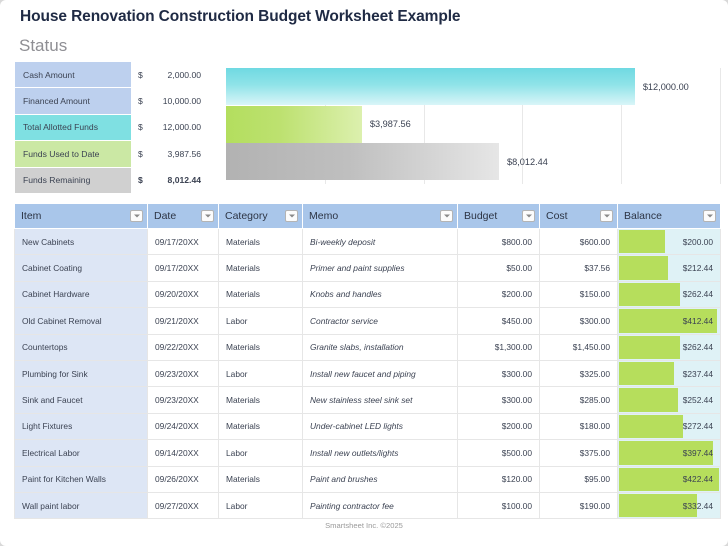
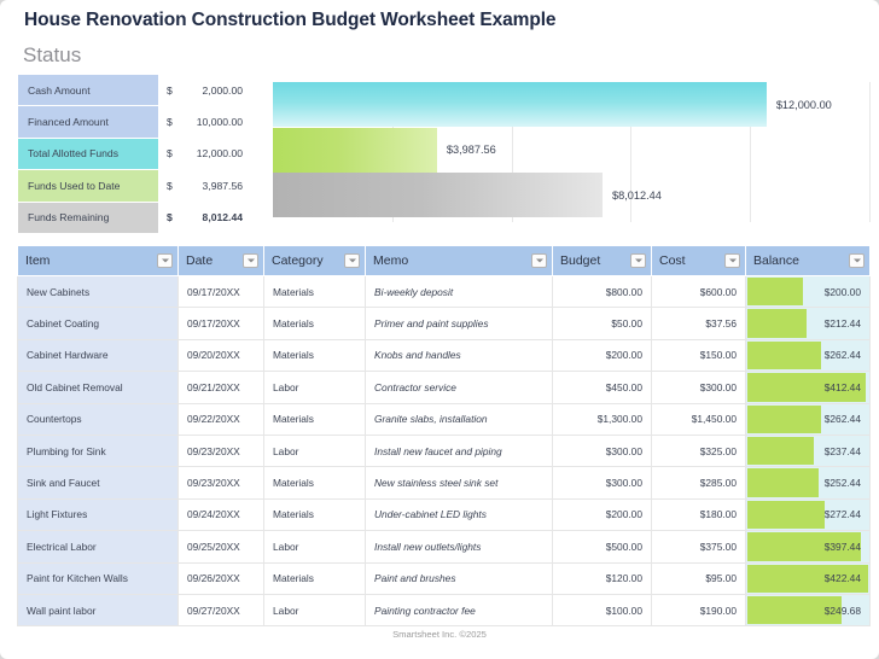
  House Renovation Construction Budget Worksheet Example
  Status
  Cash Amount	$	2,000.00
  Financed Amount	$	10,000.00
  Total Allotted Funds	$	12,000.00
  Funds Used to Date	$	3,987.56
  Funds Remaining	$	8,012.44
  $12,000.00
  $3,987.56
  $8,012.44
  Item	Date	Category	Memo	Budget	Cost	Balance
  New Cabinets	09/17/20XX	Materials	Bi-weekly deposit	$800.00	$600.00	$200.00
  Cabinet Coating	09/17/20XX	Materials	Primer and paint supplies	$50.00	$37.56	$212.44
  Cabinet Hardware	09/20/20XX	Materials	Knobs and handles	$200.00	$150.00	$262.44
  Old Cabinet Removal	09/21/20XX	Labor	Contractor service	$450.00	$300.00	$412.44
  Countertops	09/22/20XX	Materials	Granite slabs, installation	$1,300.00	$1,450.00	$262.44
  Plumbing for Sink	09/23/20XX	Labor	Install new faucet and piping	$300.00	$325.00	$237.44
  Sink and Faucet	09/23/20XX	Materials	New stainless steel sink set	$300.00	$285.00	$252.44
  Light Fixtures	09/24/20XX	Materials	Under-cabinet LED lights	$200.00	$180.00	$272.44
- Electrical Labor	09/14/20XX	Labor	Install new outlets/lights	$500.00	$375.00	$397.44
+ Electrical Labor	09/25/20XX	Labor	Install new outlets/lights	$500.00	$375.00	$397.44
  Paint for Kitchen Walls	09/26/20XX	Materials	Paint and brushes	$120.00	$95.00	$422.44
- Wall paint labor	09/27/20XX	Labor	Painting contractor fee	$100.00	$190.00	$332.44
+ Wall paint labor	09/27/20XX	Labor	Painting contractor fee	$100.00	$190.00	$249.68
  Smartsheet Inc. ©2025
